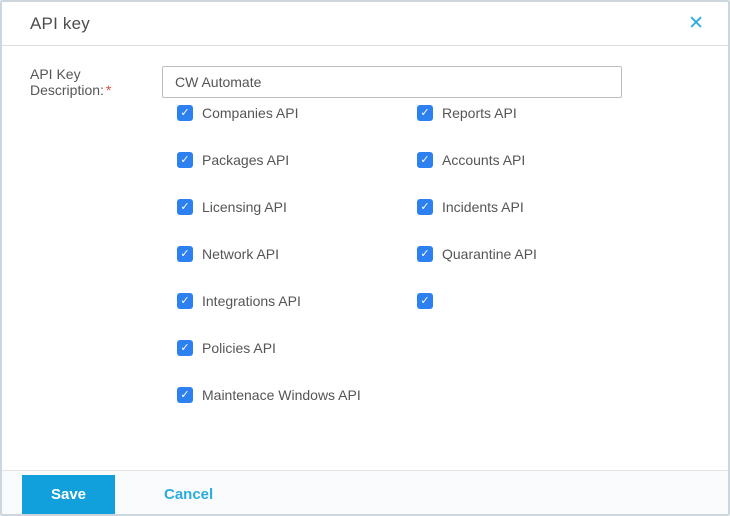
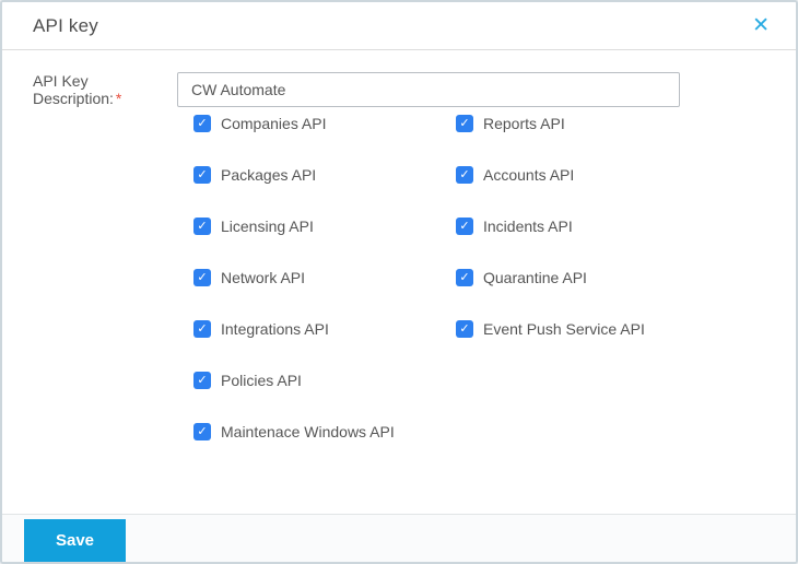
  API key
  ✕
  API Key Description: *
  CW Automate
  ✓
  Companies API
  ✓
  Packages API
  ✓
  Licensing API
  ✓
  Network API
  ✓
  Integrations API
  ✓
  Policies API
  ✓
  Maintenace Windows API
  ✓
  Reports API
  ✓
  Accounts API
  ✓
  Incidents API
  ✓
  Quarantine API
  ✓
+ Event Push Service API
  Save
- Cancel
